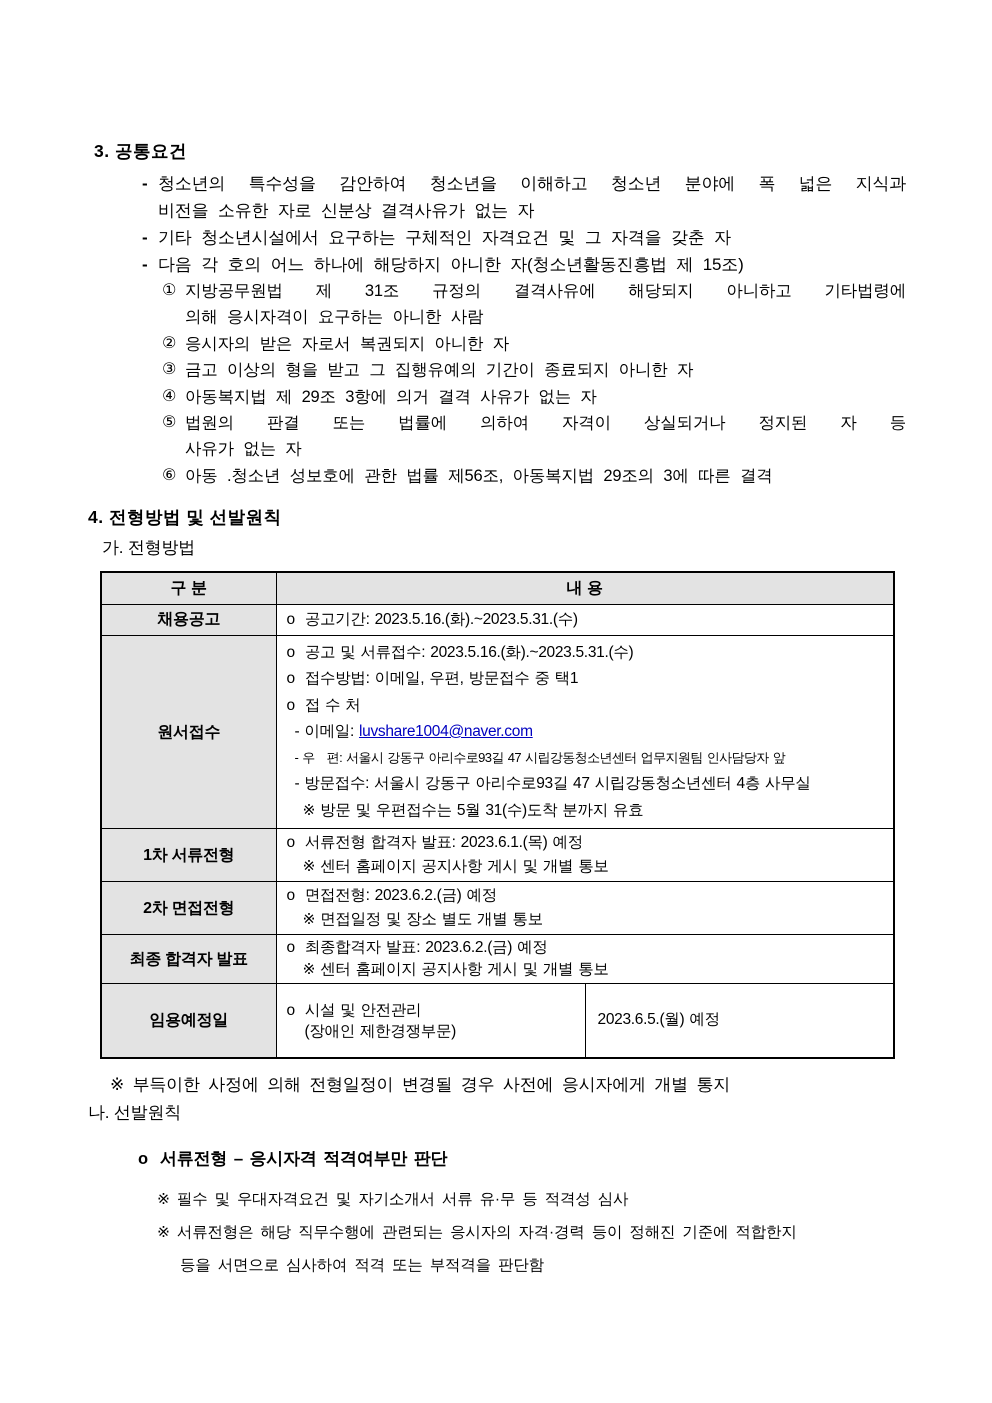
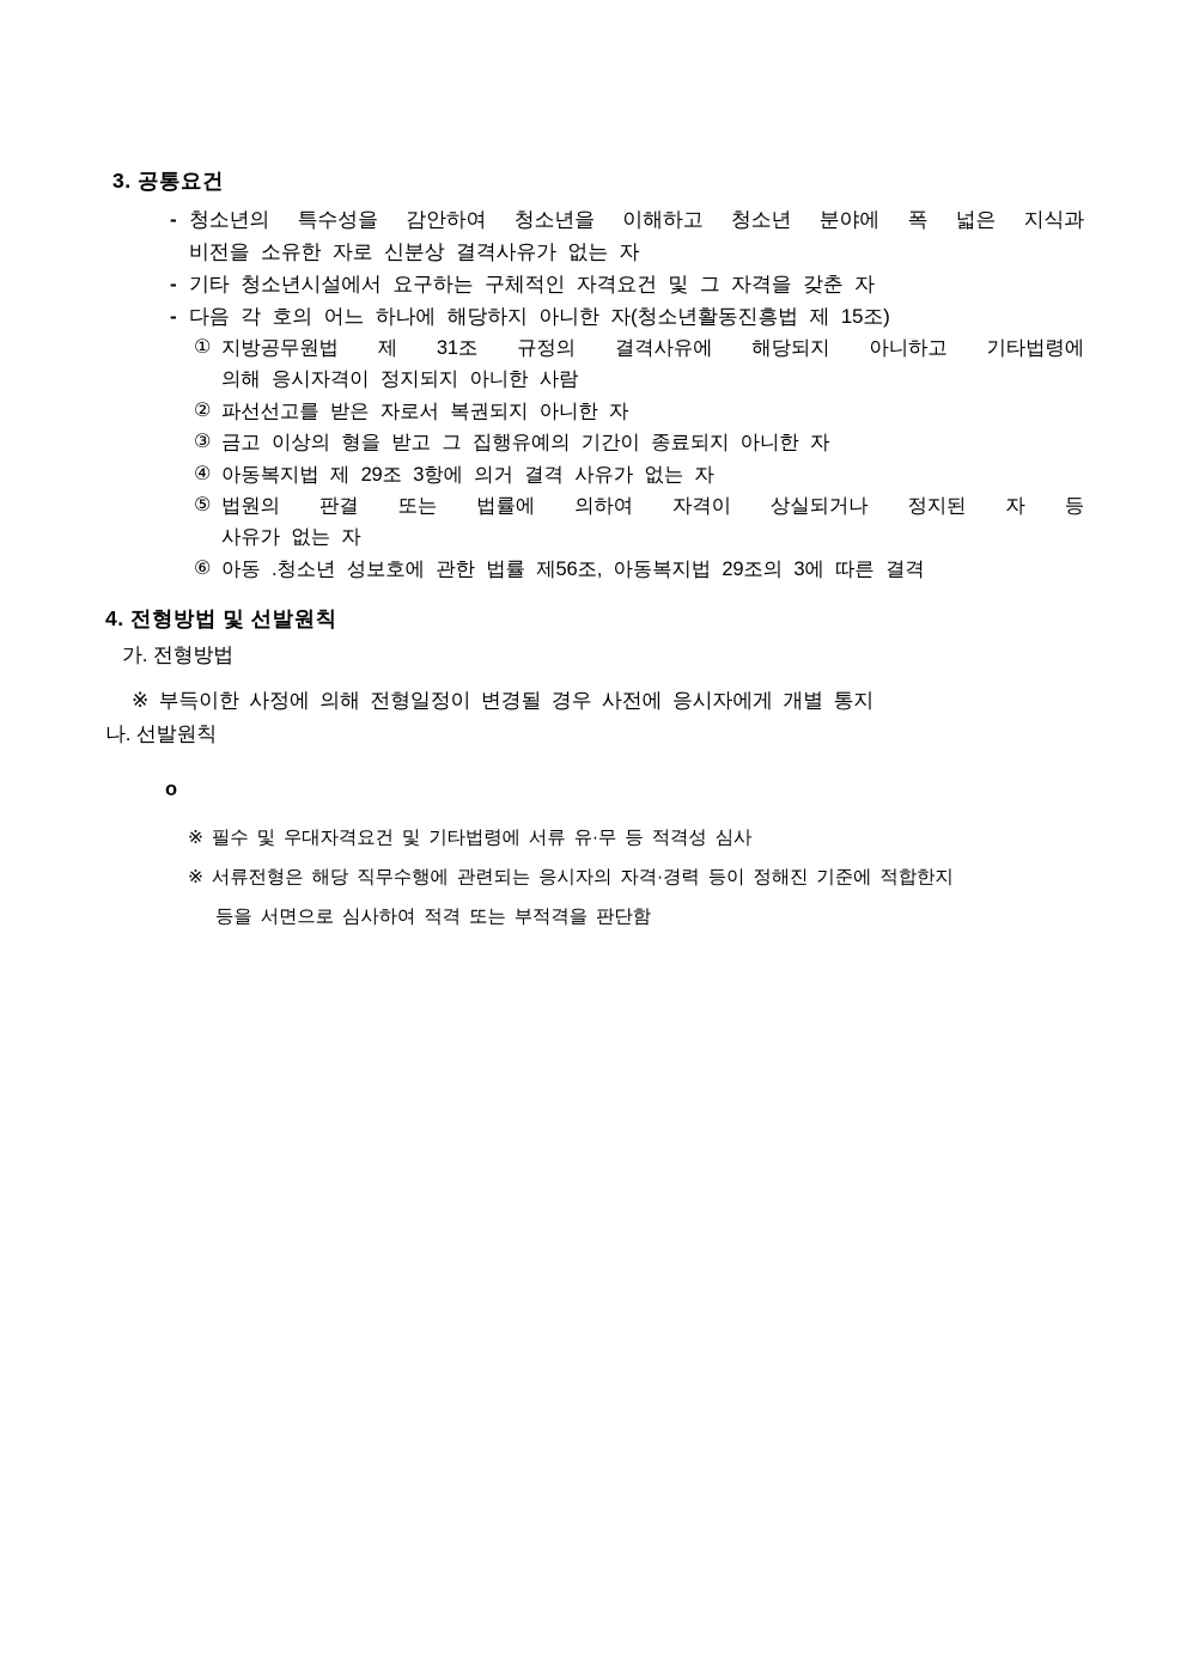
  3. 공통요건
  -
  청소년의 특수성을 감안하여 청소년을 이해하고 청소년 분야에 폭 넓은 지식과
  비전을 소유한 자로 신분상 결격사유가 없는 자
  -
  기타 청소년시설에서 요구하는 구체적인 자격요건 및 그 자격을 갖춘 자
  -
  다음 각 호의 어느 하나에 해당하지 아니한 자(청소년활동진흥법 제 15조)
  ①
  지방공무원법 제 31조 규정의 결격사유에 해당되지 아니하고 기타법령에
- 의해 응시자격이 요구하는 아니한 사람
+ 의해 응시자격이 정지되지 아니한 사람
  ②
- 응시자의 받은 자로서 복권되지 아니한 자
+ 파선선고를 받은 자로서 복권되지 아니한 자
  ③
  금고 이상의 형을 받고 그 집행유예의 기간이 종료되지 아니한 자
  ④
  아동복지법 제 29조 3항에 의거 결격 사유가 없는 자
  ⑤
  법원의 판결 또는 법률에 의하여 자격이 상실되거나 정지된 자 등
  사유가 없는 자
  ⑥
  아동 .청소년 성보호에 관한 법률 제56조, 아동복지법 29조의 3에 따른 결격
  4. 전형방법 및 선발원칙
  가. 전형방법
- 구 분	내 용
- 채용공고	o 공고기간: 2023.5.16.(화).~2023.5.31.(수)
- 원서접수	o 공고 및 서류접수: 2023.5.16.(화).~2023.5.31.(수) o 접수방법: 이메일, 우편, 방문접수 중 택1 o 접 수 처 - 이메일: luvshare1004@naver.com - 우 편: 서울시 강동구 아리수로93길 47 시립강동청소년센터 업무지원팀 인사담당자 앞 - 방문접수: 서울시 강동구 아리수로93길 47 시립강동청소년센터 4층 사무실 ※ 방문 및 우편접수는 5월 31(수)도착 분까지 유효
- 1차 서류전형	o 서류전형 합격자 발표: 2023.6.1.(목) 예정 ※ 센터 홈페이지 공지사항 게시 및 개별 통보
- 2차 면접전형	o 면접전형: 2023.6.2.(금) 예정 ※ 면접일정 및 장소 별도 개별 통보
- 최종 합격자 발표	o 최종합격자 발표: 2023.6.2.(금) 예정 ※ 센터 홈페이지 공지사항 게시 및 개별 통보
- 임용예정일	o 시설 및 안전관리 (장애인 제한경쟁부문) 2023.6.5.(월) 예정
  ※ 부득이한 사정에 의해 전형일정이 변경될 경우 사전에 응시자에게 개별 통지
  나. 선발원칙
  o
- 서류전형 – 응시자격 적격여부만 판단
- ※ 필수 및 우대자격요건 및 자기소개서 서류 유·무 등 적격성 심사
+ ※ 필수 및 우대자격요건 및 기타법령에 서류 유·무 등 적격성 심사
  ※ 서류전형은 해당 직무수행에 관련되는 응시자의 자격·경력 등이 정해진 기준에 적합한지
  등을 서면으로 심사하여 적격 또는 부적격을 판단함
